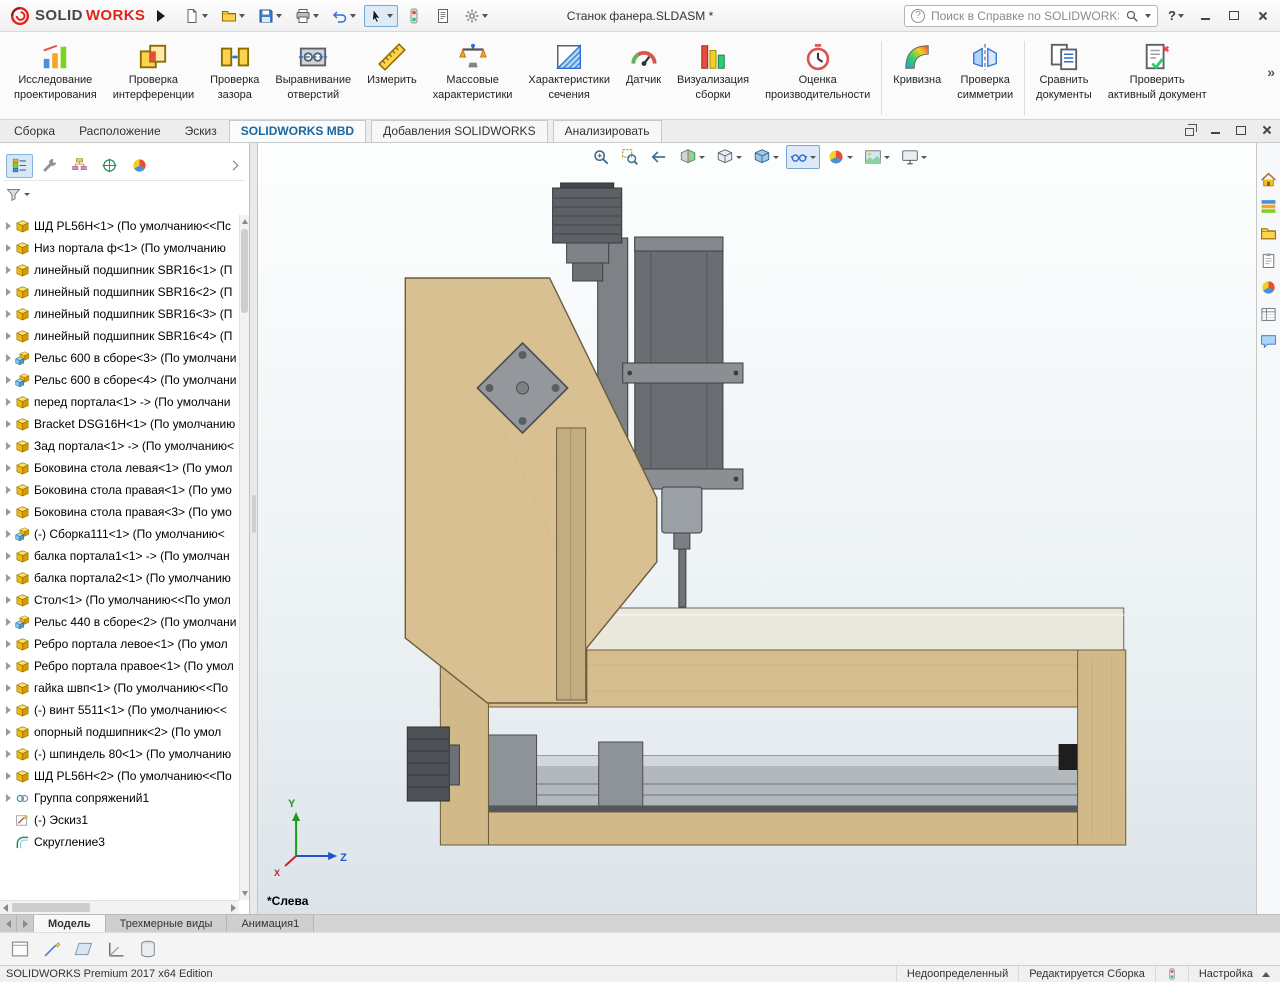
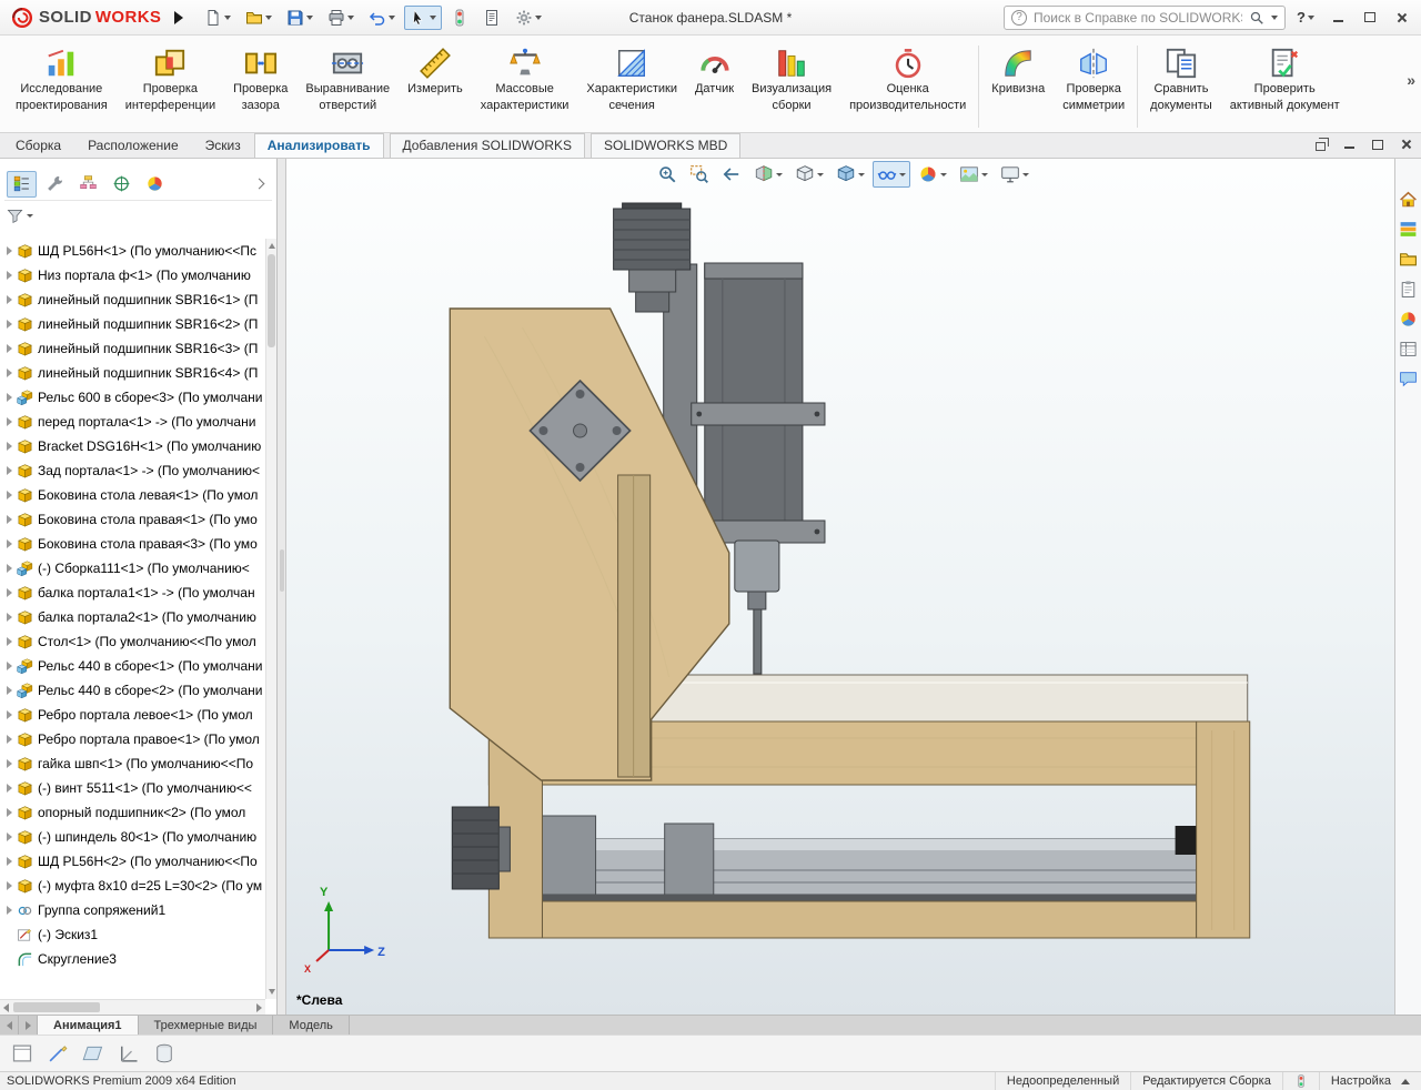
  SOLID
  WORKS
  Станок фанера.SLDASM *
  ?
  Поиск в Справке по SOLIDWORK
  ?
  »
  Исследование
  проектирования
  Проверка
  интерференции
  Проверка
  зазора
  Выравнивание
  отверстий
  Измерить
  Массовые
  характеристики
  Характеристики
  сечения
  Датчик
  Визуализация
  сборки
  Оценка
  производительности
  Кривизна
  Проверка
  симметрии
  Сравнить
  документы
  Проверить
  активный документ
  Сборка
  Расположение
  Эскиз
- SOLIDWORKS MBD
+ Анализировать
  Добавления SOLIDWORKS
- Анализировать
+ SOLIDWORKS MBD
  ШД PL56H<1> (По умолчанию<<Пс
  Низ портала ф<1> (По умолчанию
  линейный подшипник SBR16<1> (П
  линейный подшипник SBR16<2> (П
  линейный подшипник SBR16<3> (П
  линейный подшипник SBR16<4> (П
  Рельс 600 в сборе<3> (По умолчани
- Рельс 600 в сборе<4> (По умолчани
  перед портала<1> -> (По умолчани
  Bracket DSG16H<1> (По умолчанию
  Зад портала<1> -> (По умолчанию<
  Боковина стола левая<1> (По умол
  Боковина стола правая<1> (По умо
  Боковина стола правая<3> (По умо
  (-) Сборка111<1> (По умолчанию<
  балка портала1<1> -> (По умолчан
  балка портала2<1> (По умолчанию
  Стол<1> (По умолчанию<<По умол
+ Рельс 440 в сборе<1> (По умолчани
  Рельс 440 в сборе<2> (По умолчани
  Ребро портала левое<1> (По умол
  Ребро портала правое<1> (По умол
  гайка швп<1> (По умолчанию<<По
  (-) винт 5511<1> (По умолчанию<<
  опорный подшипник<2> (По умол
  (-) шпиндель 80<1> (По умолчанию
  ШД PL56H<2> (По умолчанию<<По
+ (-) муфта 8x10 d=25 L=30<2> (По ум
  Группа сопряжений1
  (-) Эскиз1
  Скругление3
  Y
  Z
  X
  *Слева
- Модель
+ Анимация1
  Трехмерные виды
- Анимация1
+ Модель
- SOLIDWORKS Premium 2017 x64 Edition
+ SOLIDWORKS Premium 2009 x64 Edition
  Недоопределенный
  Редактируется Сборка
  Настройка
